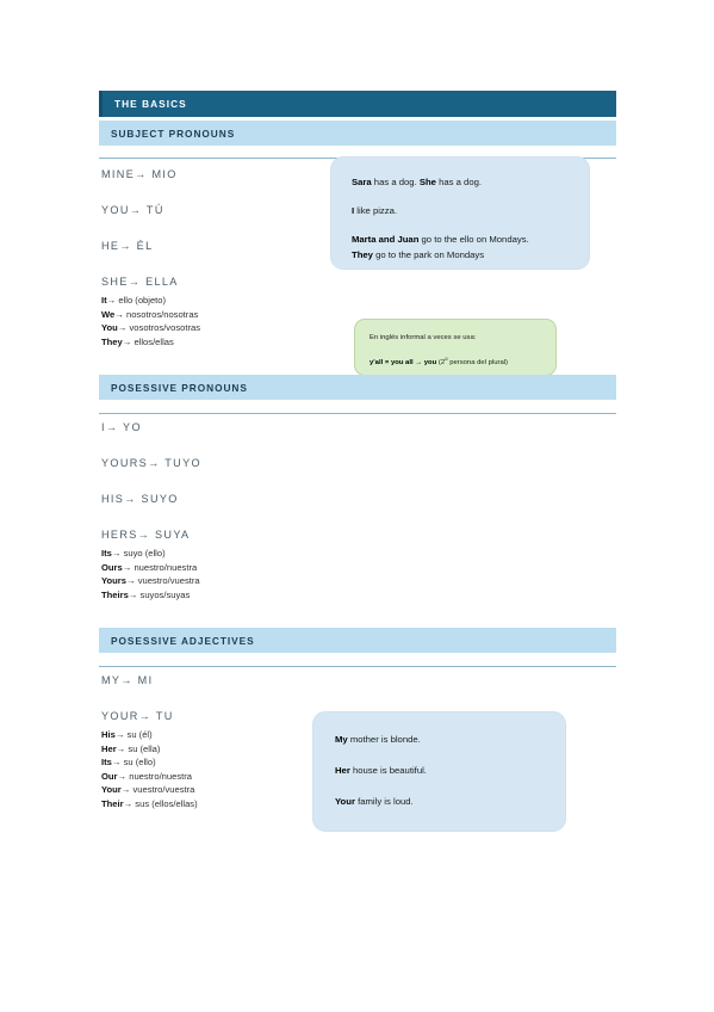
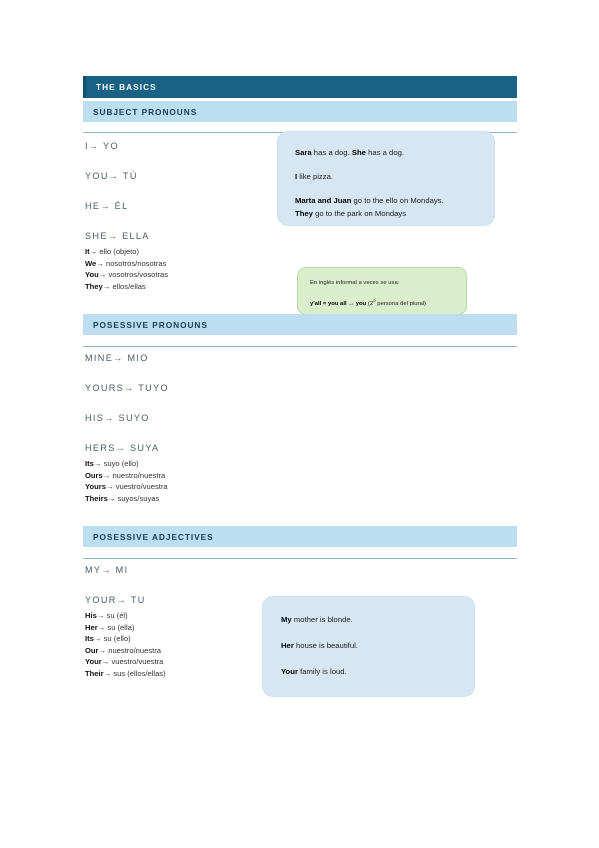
  THE BASICS
  SUBJECT PRONOUNS
- MINE→ MIO
+ I→ YO
  YOU→ TÚ
  HE→ ÉL
  SHE→ ELLA
  It→ ello (objeto)
  We→ nosotros/nosotras
  You→ vosotros/vosotras
  They→ ellos/ellas
  Sara has a dog. She has a dog.
  I like pizza.
  Marta and Juan go to the ello on Mondays.
  They go to the park on Mondays
  POSESSIVE PRONOUNS
- I→ YO
+ MINE→ MIO
  YOURS→ TUYO
  HIS→ SUYO
  HERS→ SUYA
  Its→ suyo (ello)
  Ours→ nuestro/nuestra
  Yours→ vuestro/vuestra
  Theirs→ suyos/suyas
  POSESSIVE ADJECTIVES
  MY→ MI
  YOUR→ TU
  His→ su (él)
  Her→ su (ella)
  Its→ su (ello)
  Our→ nuestro/nuestra
  Your→ vuestro/vuestra
  Their→ sus (ellos/ellas)
  My mother is blonde.
  Her house is beautiful.
  Your family is loud.
